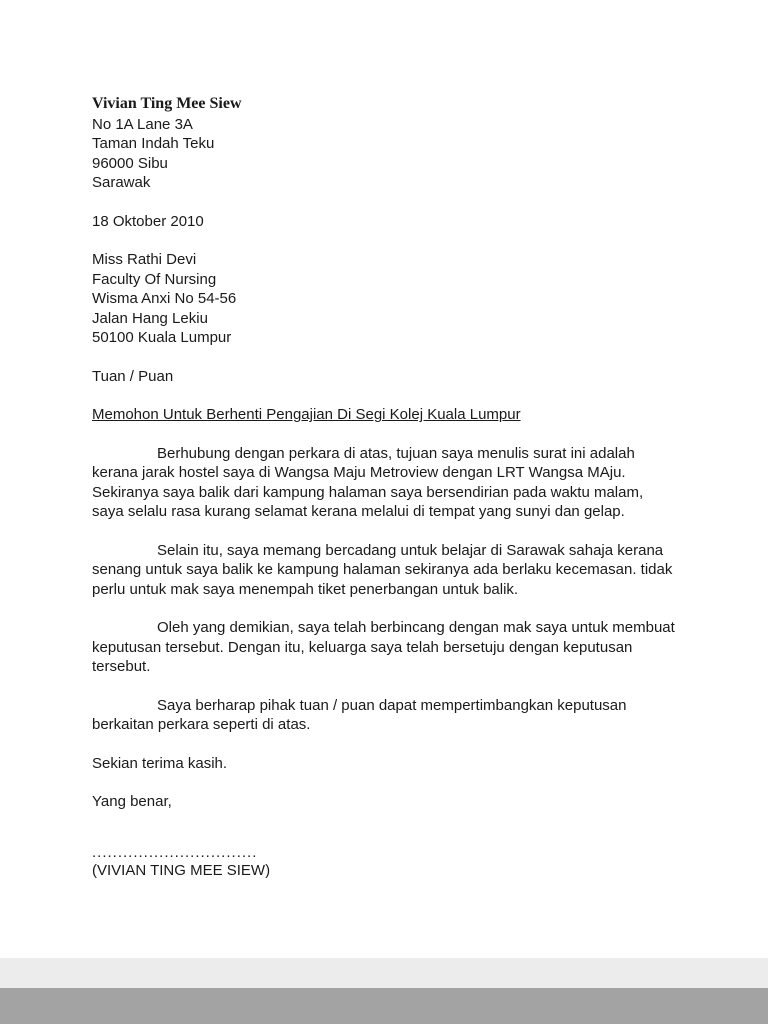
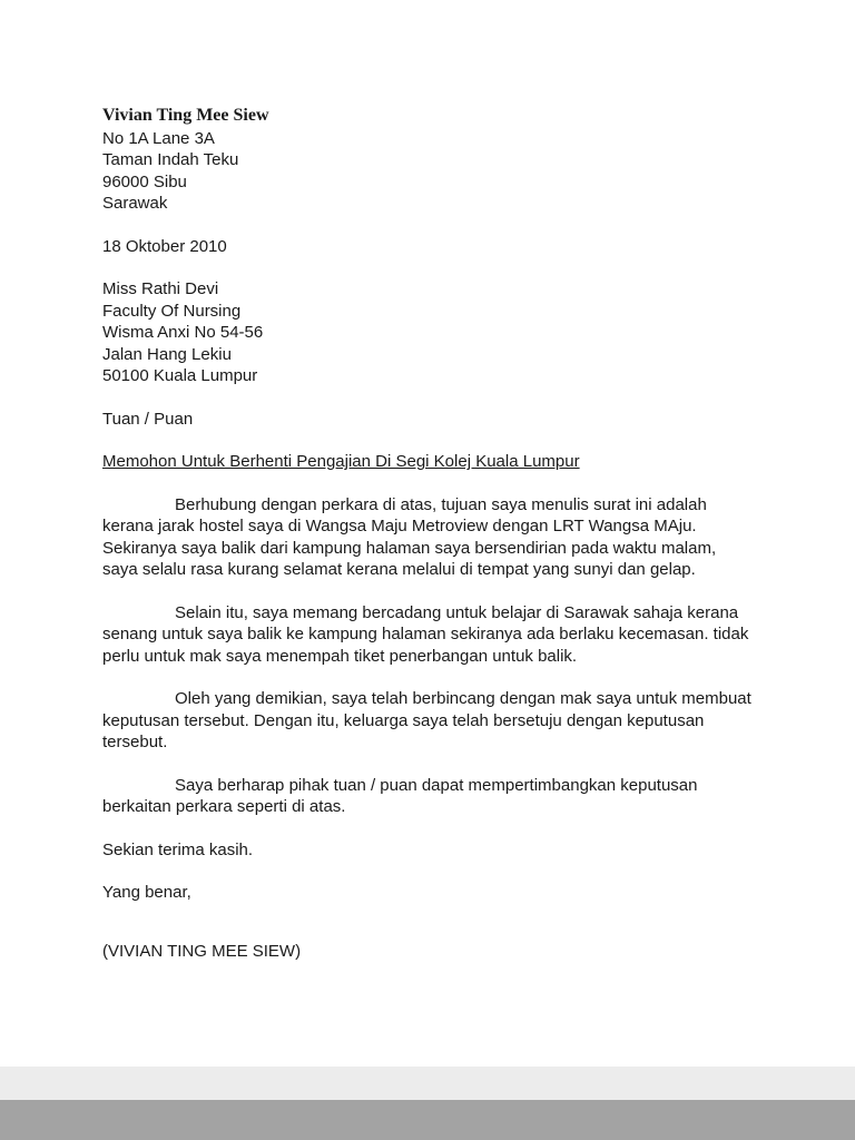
  Vivian Ting Mee Siew
  No 1A Lane 3A
  Taman Indah Teku
  96000 Sibu
  Sarawak
  18 Oktober 2010
  Miss Rathi Devi
  Faculty Of Nursing
  Wisma Anxi No 54-56
  Jalan Hang Lekiu
  50100 Kuala Lumpur
  Tuan / Puan
  Memohon Untuk Berhenti Pengajian Di Segi Kolej Kuala Lumpur
  Berhubung dengan perkara di atas, tujuan saya menulis surat ini adalah kerana jarak hostel saya di Wangsa Maju Metroview dengan LRT Wangsa MAju. Sekiranya saya balik dari kampung halaman saya bersendirian pada waktu malam, saya selalu rasa kurang selamat kerana melalui di tempat yang sunyi dan gelap.
  Selain itu, saya memang bercadang untuk belajar di Sarawak sahaja kerana senang untuk saya balik ke kampung halaman sekiranya ada berlaku kecemasan. tidak perlu untuk mak saya menempah tiket penerbangan untuk balik.
  Oleh yang demikian, saya telah berbincang dengan mak saya untuk membuat keputusan tersebut. Dengan itu, keluarga saya telah bersetuju dengan keputusan tersebut.
  Saya berharap pihak tuan / puan dapat mempertimbangkan keputusan berkaitan perkara seperti di atas.
  Sekian terima kasih.
  Yang benar,
- ................................
  (VIVIAN TING MEE SIEW)
